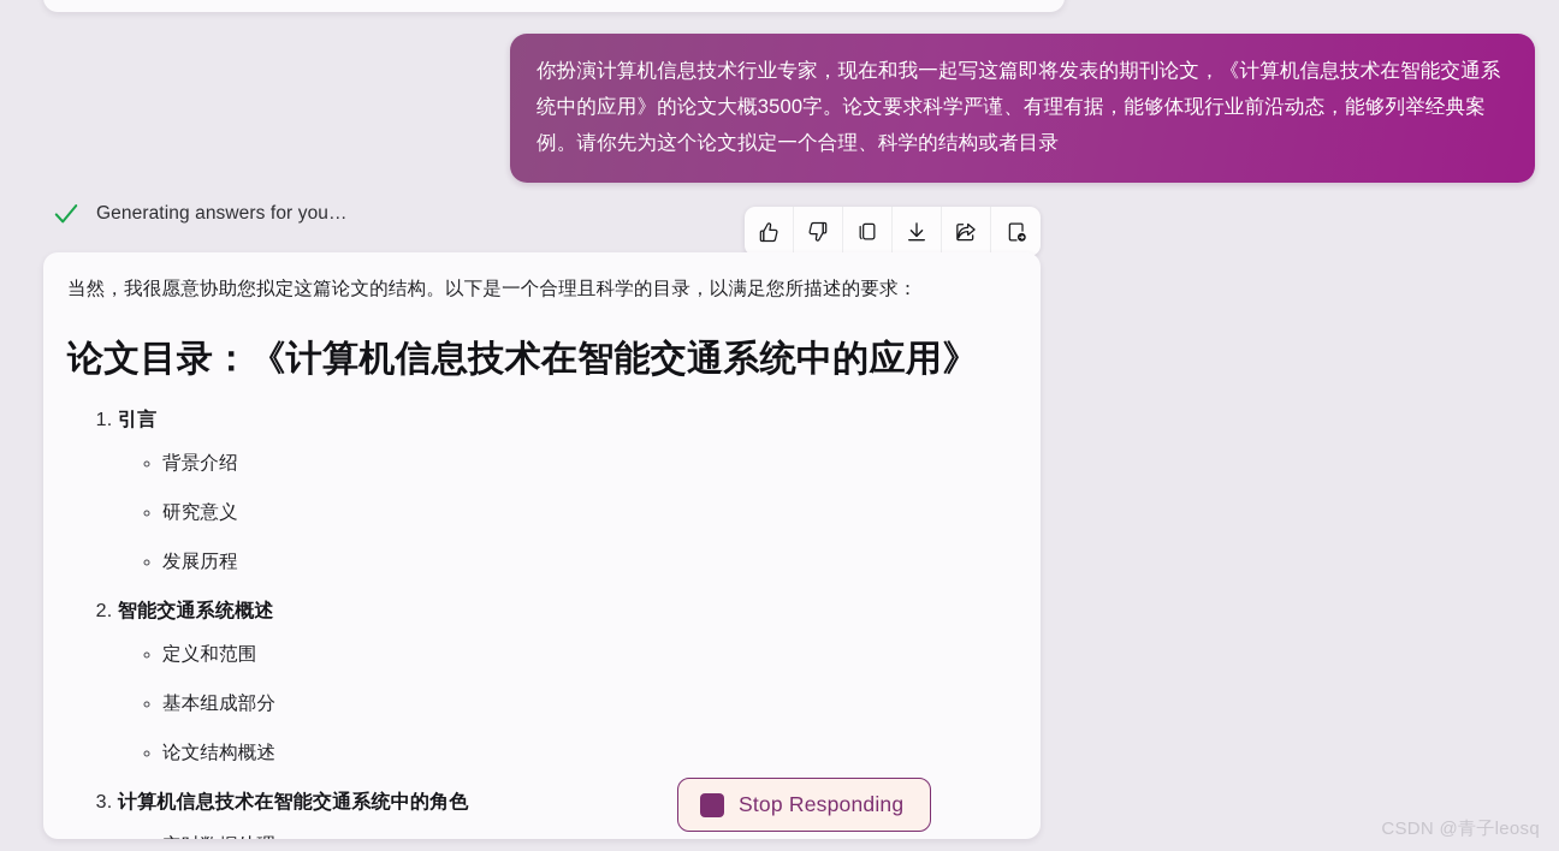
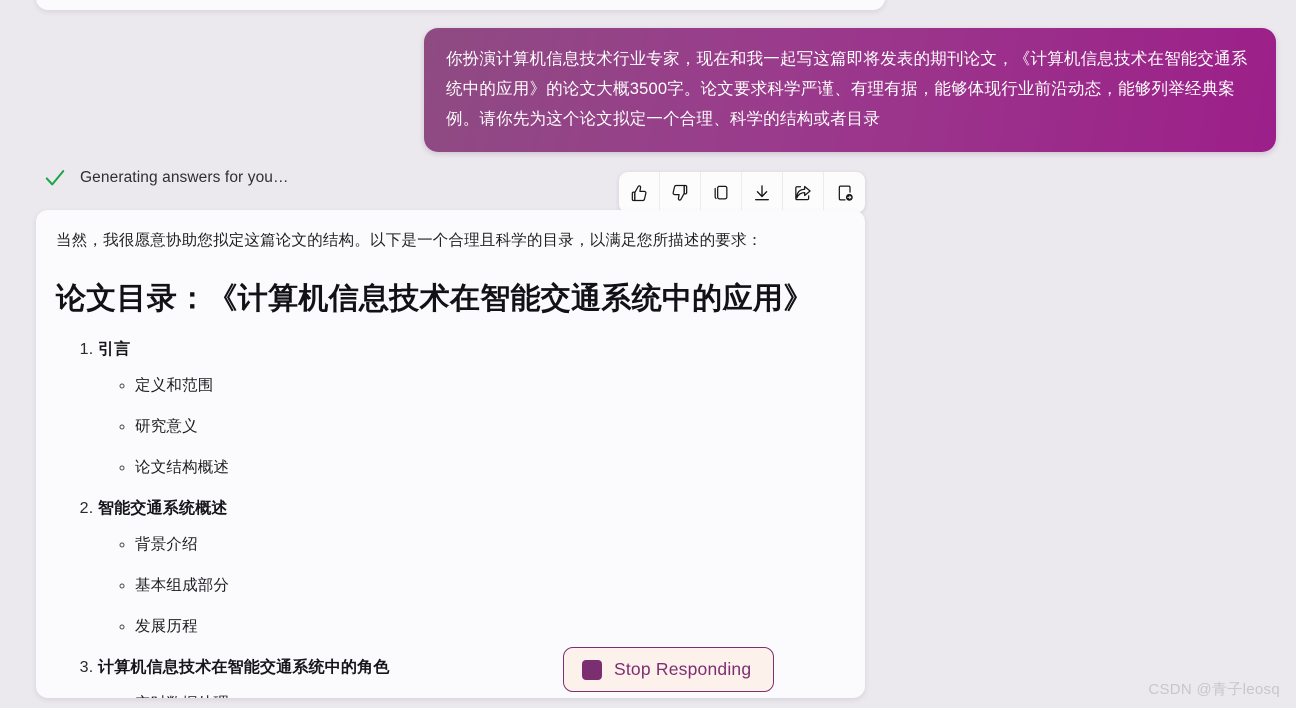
  你扮演计算机信息技术行业专家，现在和我一起写这篇即将发表的期刊论文，《计算机信息技术在智能交通系统中的应用》的论文大概3500字。论文要求科学严谨、有理有据，能够体现行业前沿动态，能够列举经典案例。请你先为这个论文拟定一个合理、科学的结构或者目录
  Generating answers for you…
  当然，我很愿意协助您拟定这篇论文的结构。以下是一个合理且科学的目录，以满足您所描述的要求：
  论文目录：《计算机信息技术在智能交通系统中的应用》
  引言
- 背景介绍
+ 定义和范围
  研究意义
- 发展历程
+ 论文结构概述
  智能交通系统概述
- 定义和范围
+ 背景介绍
  基本组成部分
- 论文结构概述
+ 发展历程
  计算机信息技术在智能交通系统中的角色
  Stop Responding
  CSDN @青子leosq
